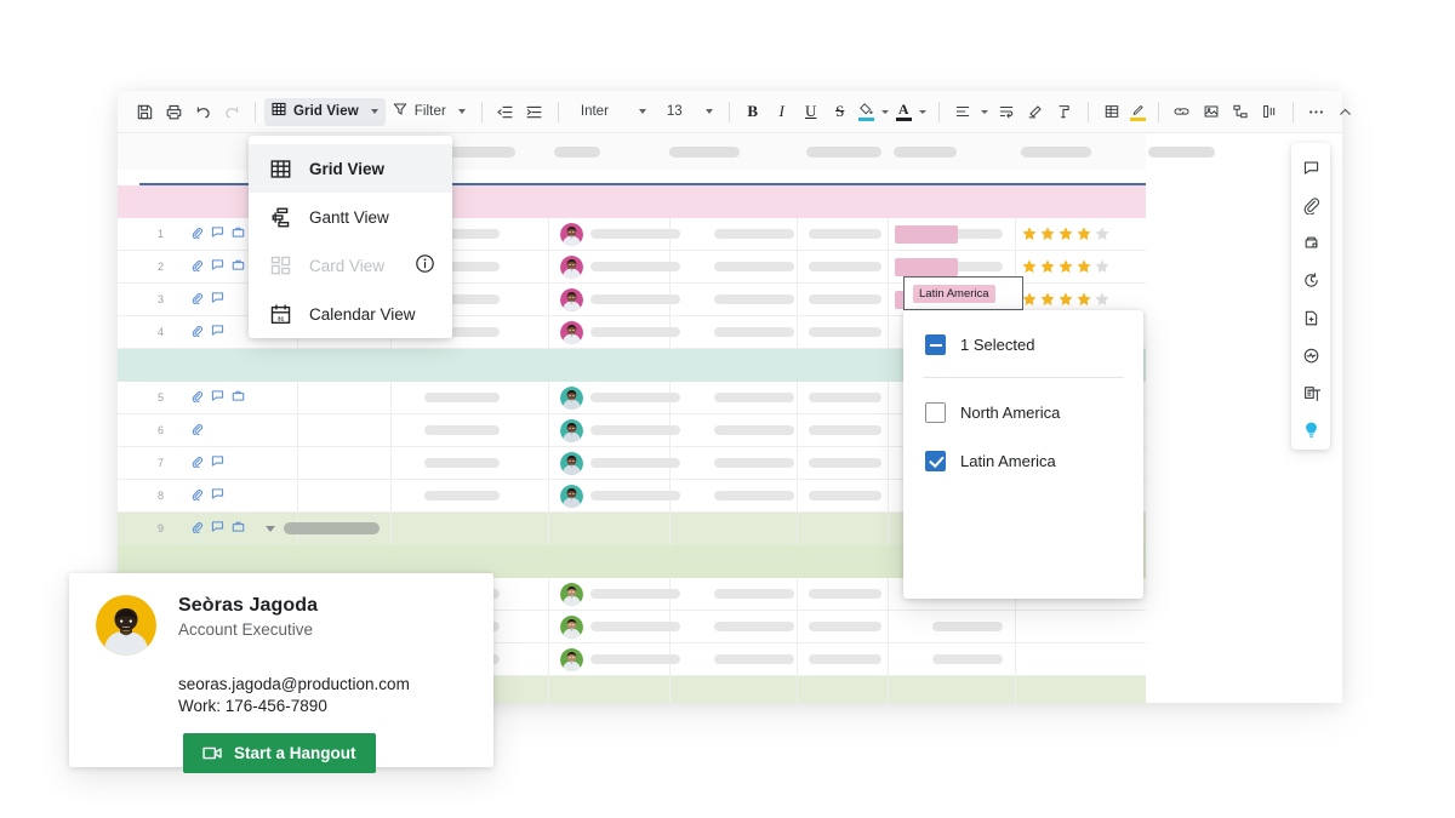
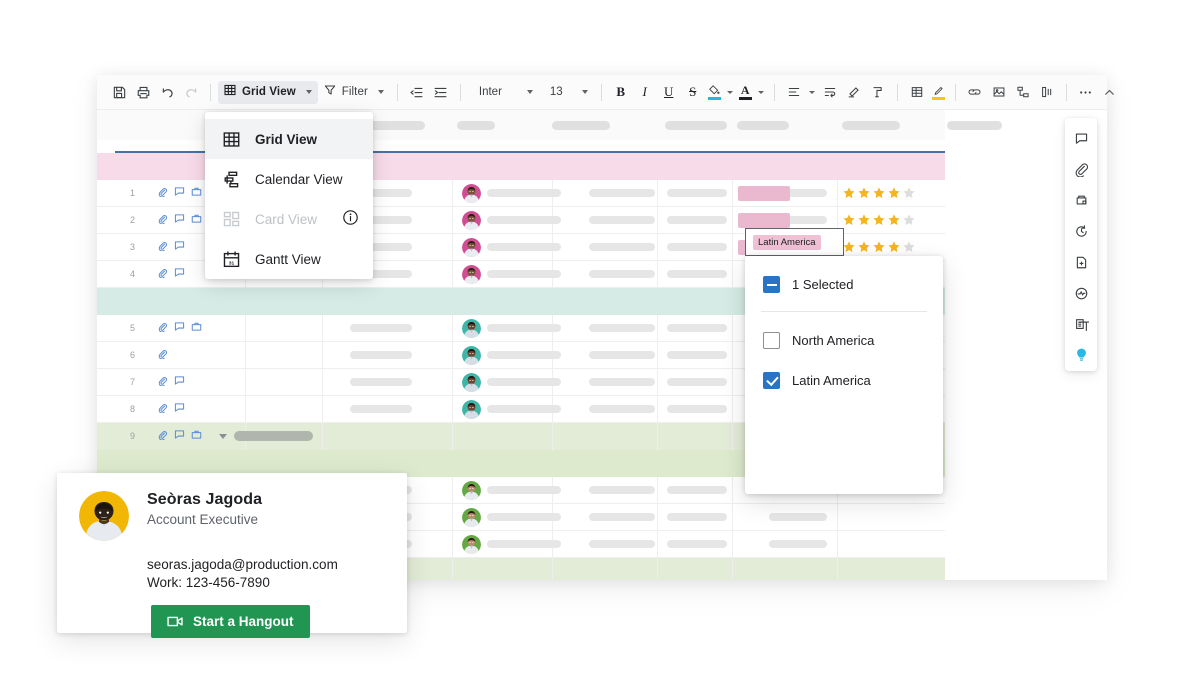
  Grid View
  Filter
  Inter
  13
  B
  I
  U
  S
  A
  1
  2
  3
  4
  5
  6
  7
  8
  9
  Grid View
- Gantt View
+ Calendar View
  Card View
- Calendar View
+ Gantt View
  Latin America
  1 Selected
  North America
  Latin America
  Seòras Jagoda
  Account Executive
  seoras.jagoda@production.com
- Work: 176-456-7890
+ Work: 123-456-7890
  Start a Hangout
